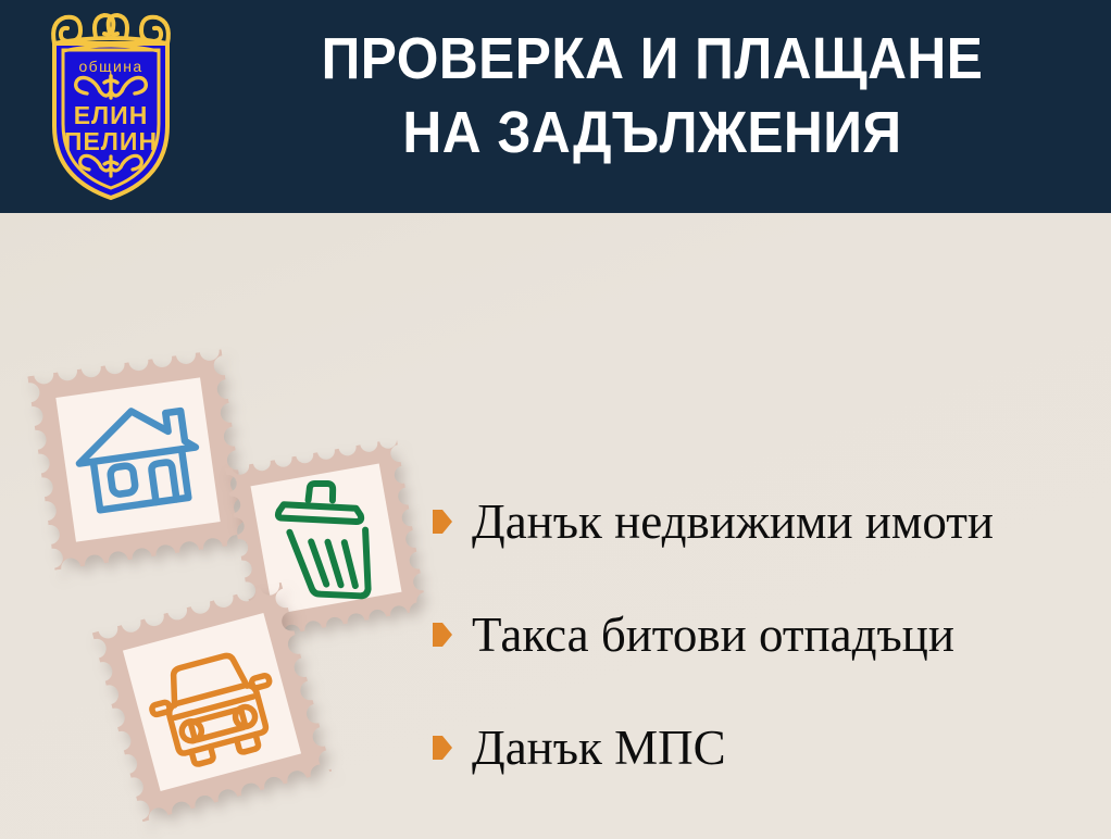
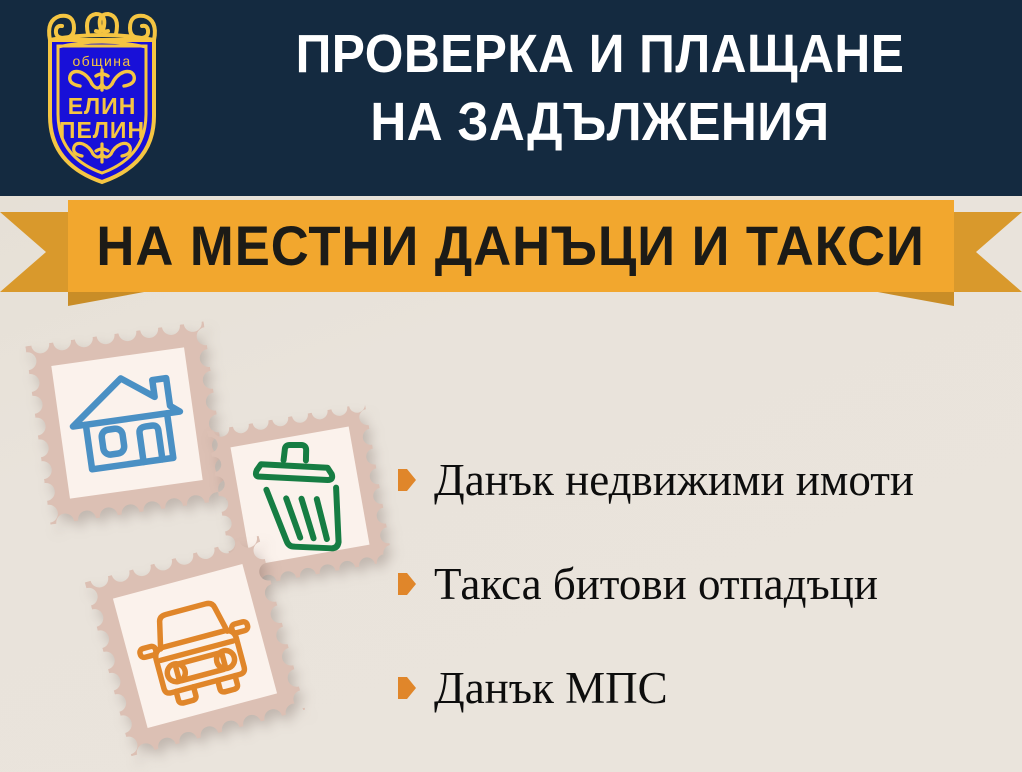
  община
  ЕЛИН
  ПЕЛИН
  ПРОВЕРКА И ПЛАЩАНЕ
  НА ЗАДЪЛЖЕНИЯ
+ НА МЕСТНИ ДАНЪЦИ И ТАКСИ
  Данък недвижими имоти
  Такса битови отпадъци
  Данък МПС
